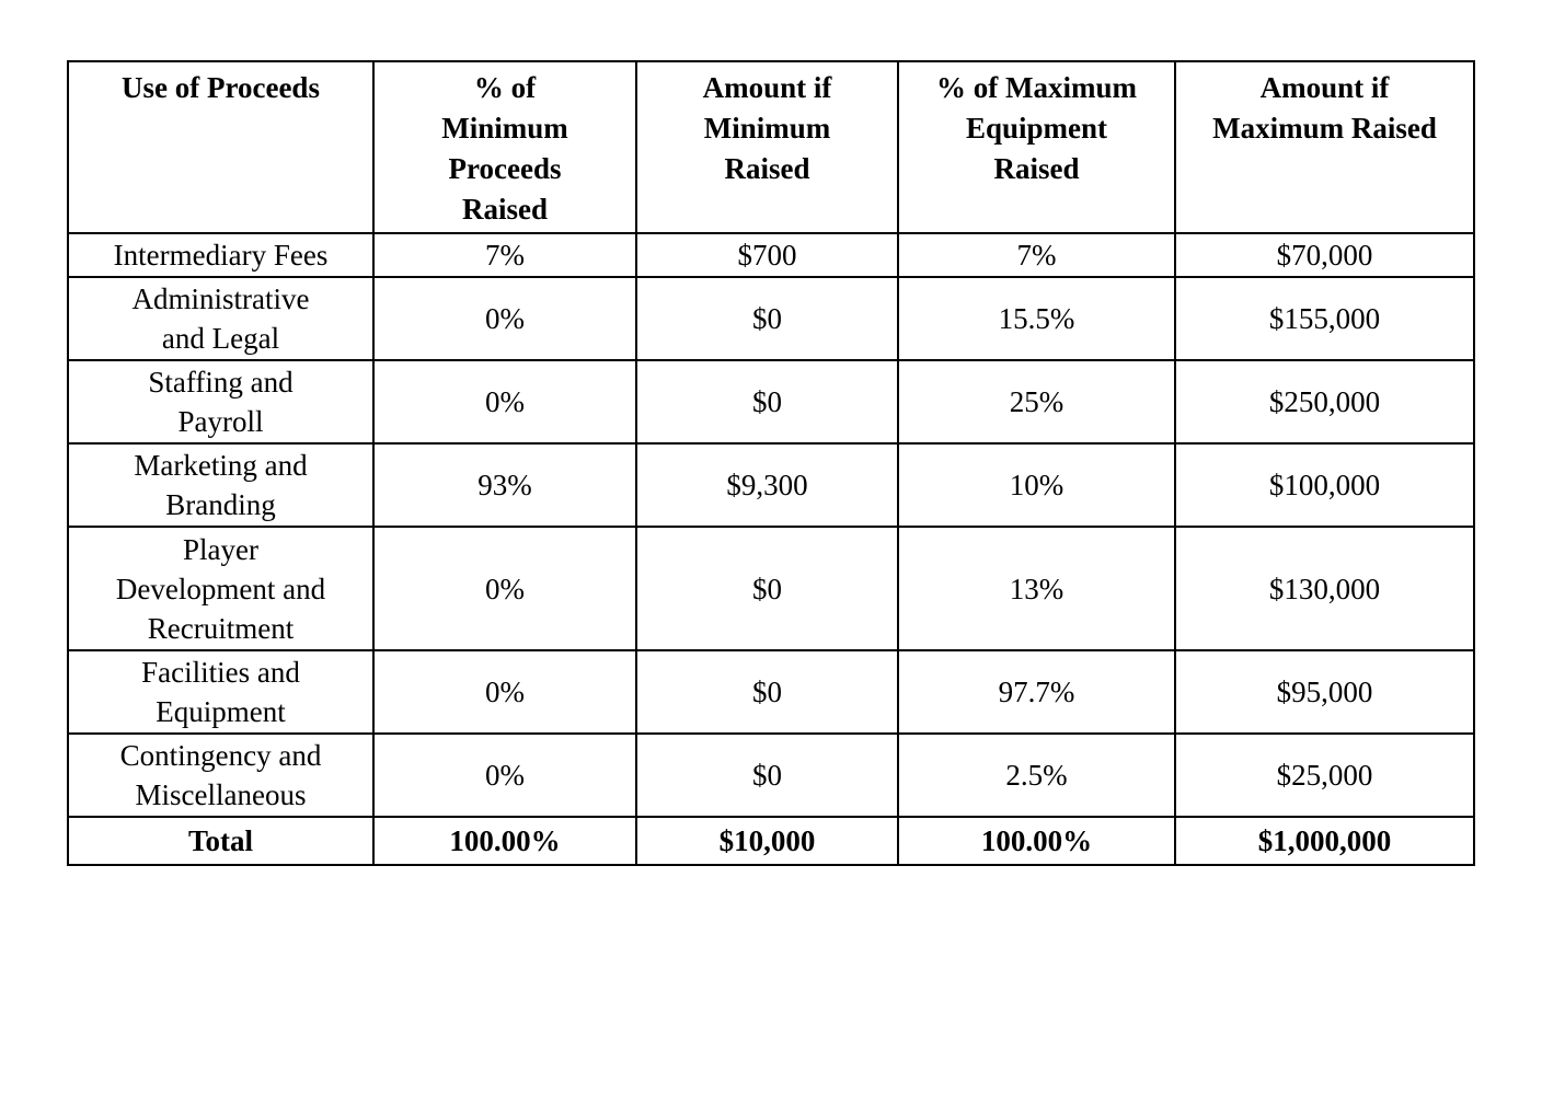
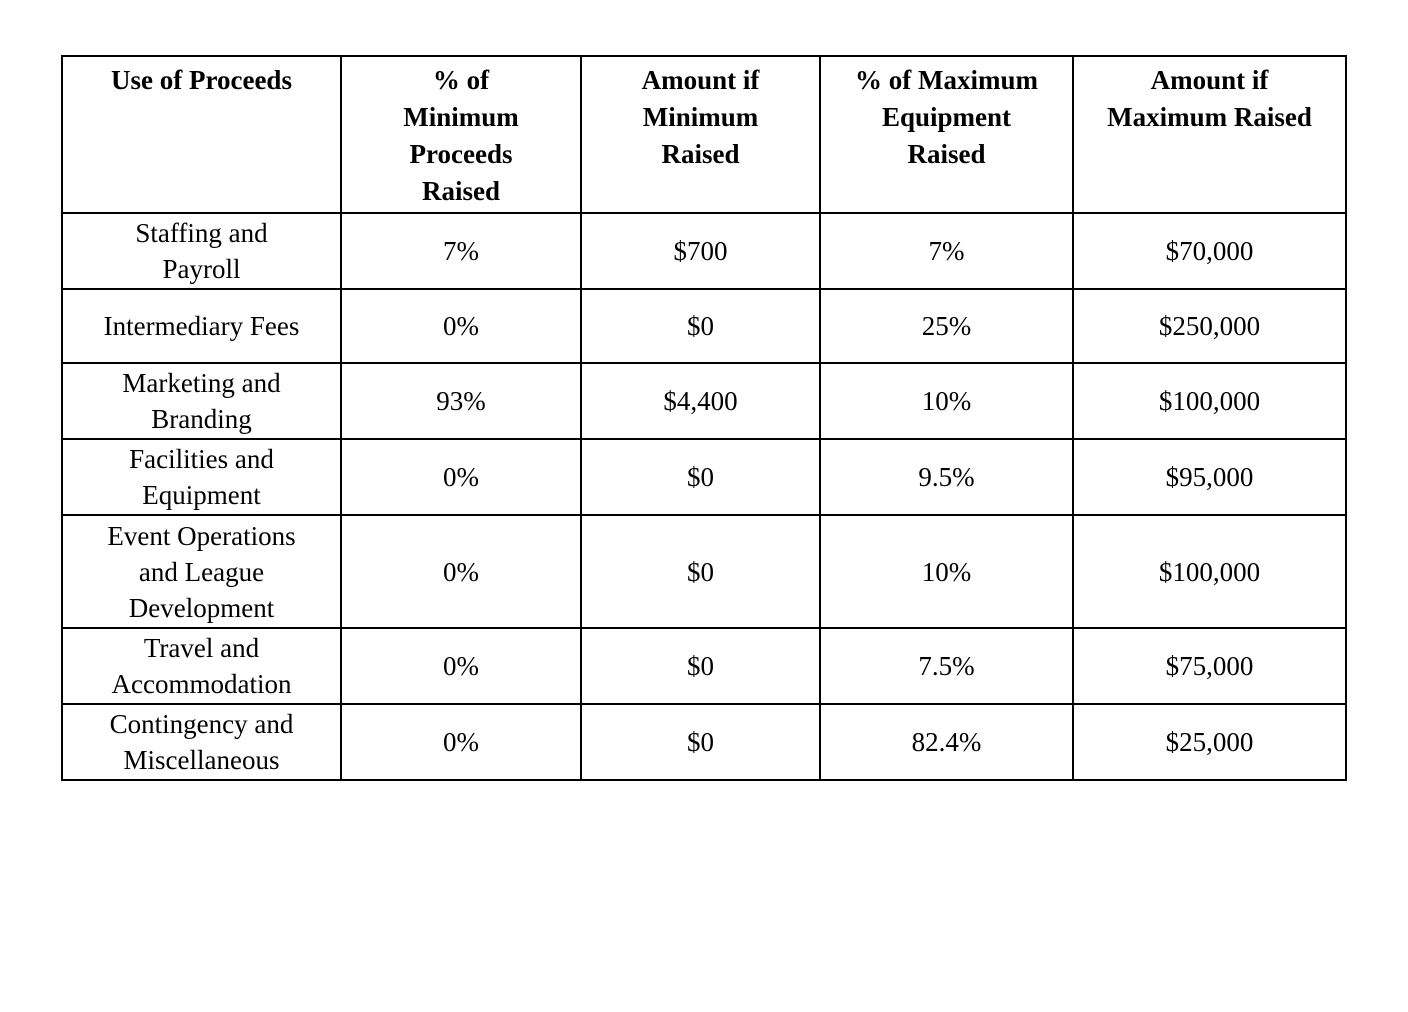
  Use of Proceeds	% of Minimum Proceeds Raised	Amount if Minimum Raised	% of Maximum Equipment Raised	Amount if Maximum Raised
- Intermediary Fees	7%	$700	7%	$70,000
+ Staffing and Payroll	7%	$700	7%	$70,000
- Administrative and Legal	0%	$0	15.5%	$155,000
- Staffing and Payroll	0%	$0	25%	$250,000
+ Intermediary Fees	0%	$0	25%	$250,000
- Marketing and Branding	93%	$9,300	10%	$100,000
+ Marketing and Branding	93%	$4,400	10%	$100,000
- Player Development and Recruitment	0%	$0	13%	$130,000
- Facilities and Equipment	0%	$0	97.7%	$95,000
+ Facilities and Equipment	0%	$0	9.5%	$95,000
+ Event Operations and League Development	0%	$0	10%	$100,000
+ Travel and Accommodation	0%	$0	7.5%	$75,000
- Contingency and Miscellaneous	0%	$0	2.5%	$25,000
+ Contingency and Miscellaneous	0%	$0	82.4%	$25,000
- Total	100.00%	$10,000	100.00%	$1,000,000
